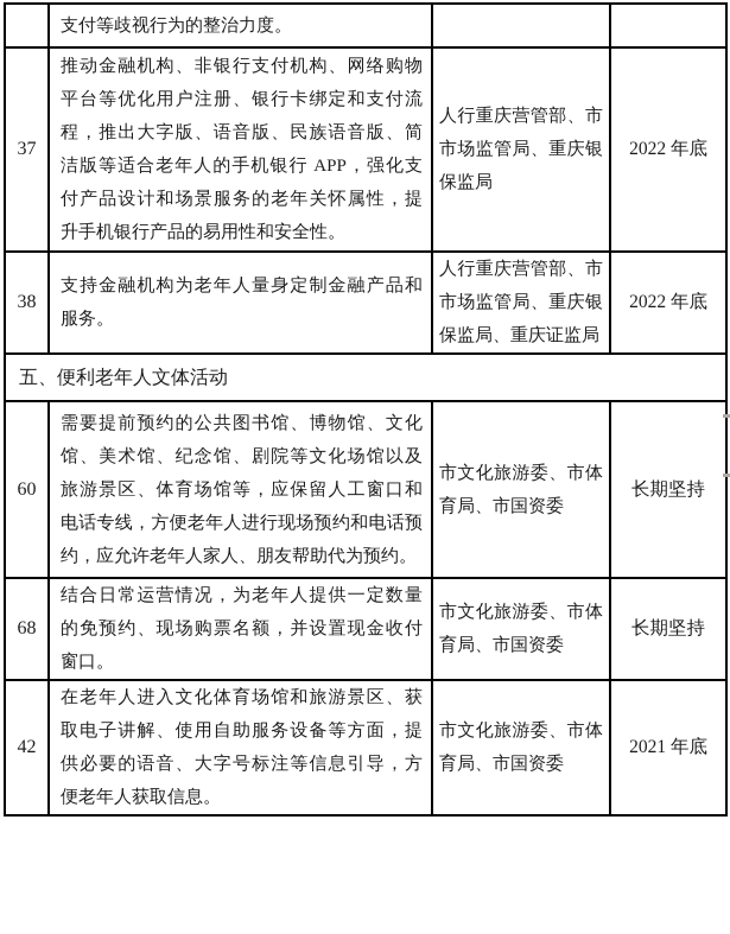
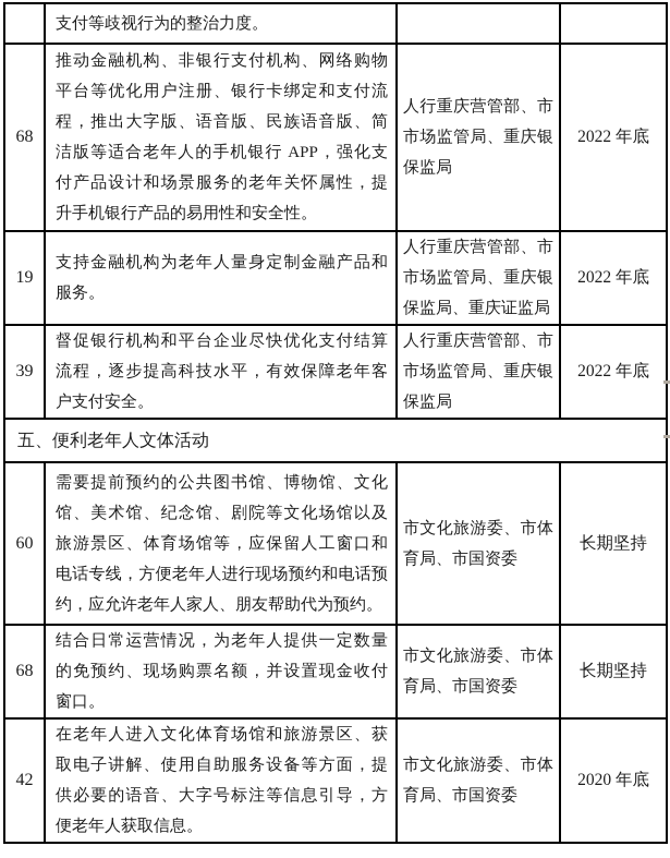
  	支付等歧视行为的整治力度。
- 37	推动金融机构、非银行支付机构、网络购物平台等优化用户注册、银行卡绑定和支付流程，推出大字版、语音版、民族语音版、简洁版等适合老年人的手机银行 APP，强化支付产品设计和场景服务的老年关怀属性，提升手机银行产品的易用性和安全性。	人行重庆营管部、市市场监管局、重庆银保监局	2022 年底
+ 68	推动金融机构、非银行支付机构、网络购物平台等优化用户注册、银行卡绑定和支付流程，推出大字版、语音版、民族语音版、简洁版等适合老年人的手机银行 APP，强化支付产品设计和场景服务的老年关怀属性，提升手机银行产品的易用性和安全性。	人行重庆营管部、市市场监管局、重庆银保监局	2022 年底
- 38	支持金融机构为老年人量身定制金融产品和服务。	人行重庆营管部、市市场监管局、重庆银保监局、重庆证监局	2022 年底
+ 19	支持金融机构为老年人量身定制金融产品和服务。	人行重庆营管部、市市场监管局、重庆银保监局、重庆证监局	2022 年底
+ 39	督促银行机构和平台企业尽快优化支付结算流程，逐步提高科技水平，有效保障老年客户支付安全。	人行重庆营管部、市市场监管局、重庆银保监局	2022 年底
  五、便利老年人文体活动
  60	需要提前预约的公共图书馆、博物馆、文化馆、美术馆、纪念馆、剧院等文化场馆以及旅游景区、体育场馆等，应保留人工窗口和电话专线，方便老年人进行现场预约和电话预约，应允许老年人家人、朋友帮助代为预约。	市文化旅游委、市体育局、市国资委	长期坚持
  68	结合日常运营情况，为老年人提供一定数量的免预约、现场购票名额，并设置现金收付窗口。	市文化旅游委、市体育局、市国资委	长期坚持
- 42	在老年人进入文化体育场馆和旅游景区、获取电子讲解、使用自助服务设备等方面，提供必要的语音、大字号标注等信息引导，方便老年人获取信息。	市文化旅游委、市体育局、市国资委	2021 年底
+ 42	在老年人进入文化体育场馆和旅游景区、获取电子讲解、使用自助服务设备等方面，提供必要的语音、大字号标注等信息引导，方便老年人获取信息。	市文化旅游委、市体育局、市国资委	2020 年底
